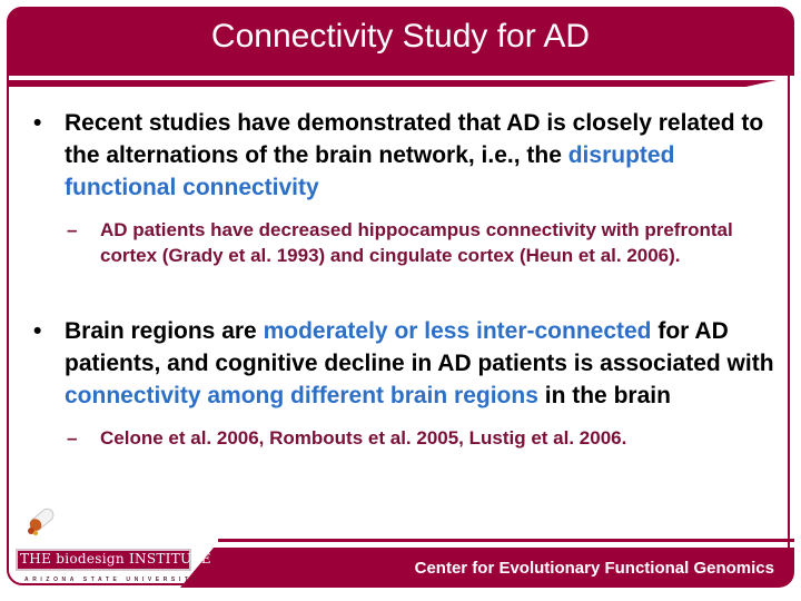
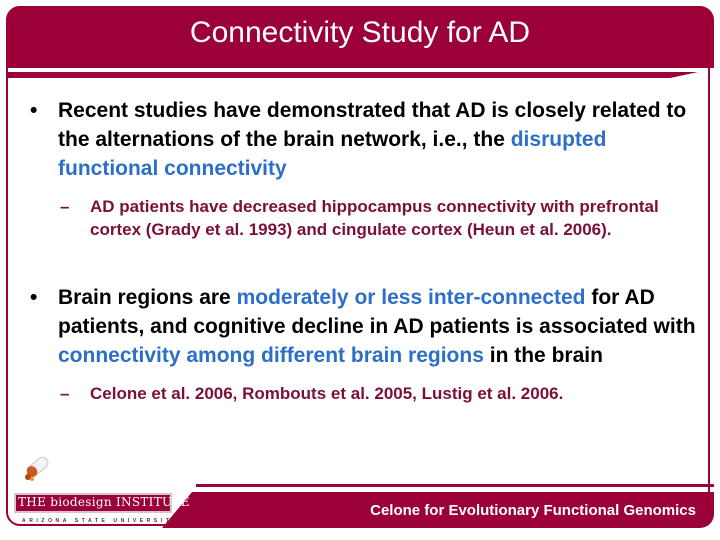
  Connectivity Study for AD
  •
  Recent studies have demonstrated that AD is closely related to the alternations of the brain network, i.e., the disrupted functional connectivity
  –
  AD patients have decreased hippocampus connectivity with prefrontal cortex (Grady et al. 1993) and cingulate cortex (Heun et al. 2006).
  •
  Brain regions are moderately or less inter-connected for AD patients, and cognitive decline in AD patients is associated with connectivity among different brain regions in the brain
  –
  Celone et al. 2006, Rombouts et al. 2005, Lustig et al. 2006.
- Center for Evolutionary Functional Genomics
+ Celone for Evolutionary Functional Genomics
  THE biodesign INSTITUTE
